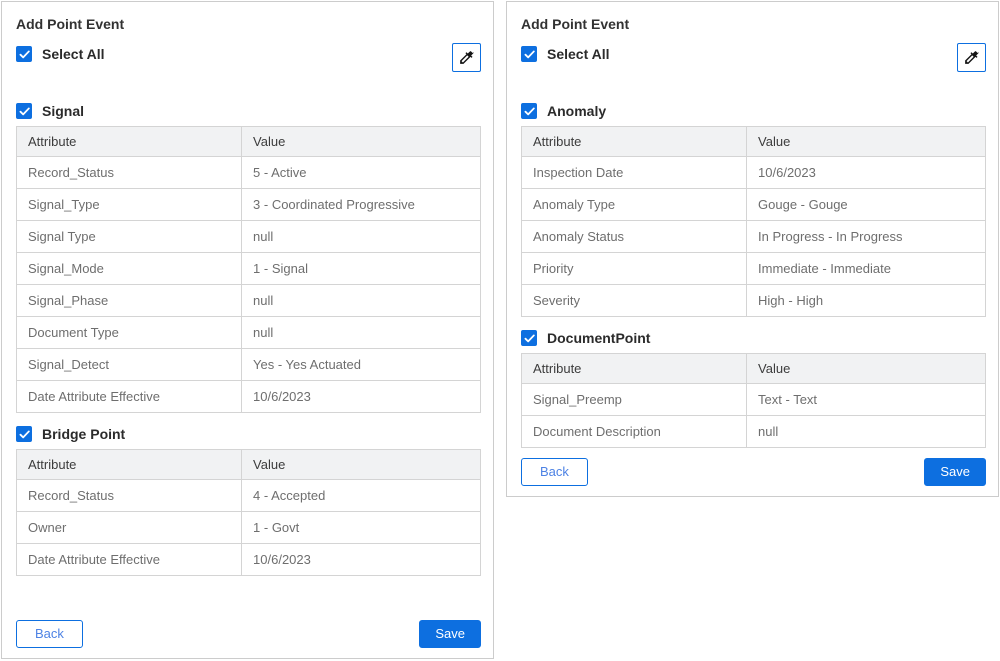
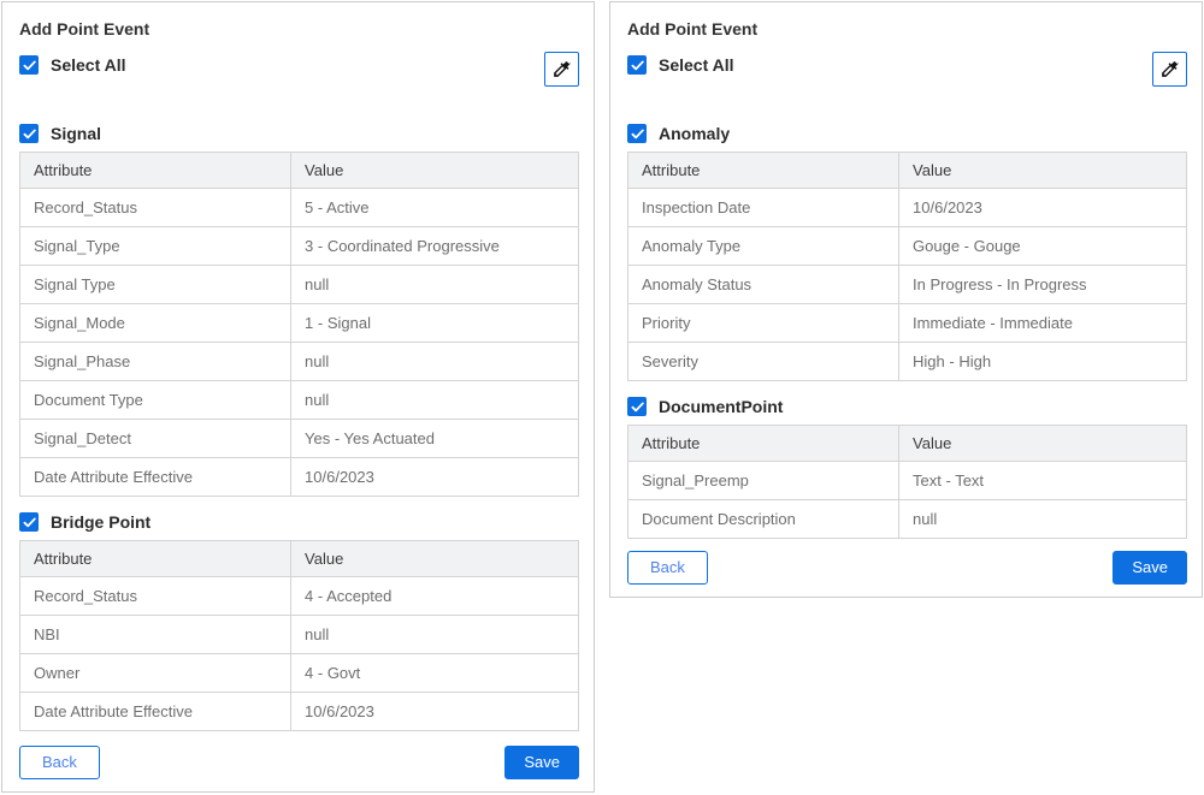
  Add Point Event
  Select All
  Signal
  Attribute	Value
  Record_Status	5 - Active
  Signal_Type	3 - Coordinated Progressive
  Signal Type	null
  Signal_Mode	1 - Signal
  Signal_Phase	null
  Document Type	null
  Signal_Detect	Yes - Yes Actuated
  Date Attribute Effective	10/6/2023
  Bridge Point
  Attribute	Value
  Record_Status	4 - Accepted
+ NBI	null
- Owner	1 - Govt
+ Owner	4 - Govt
  Date Attribute Effective	10/6/2023
  Back
  Save
  Add Point Event
  Select All
  Anomaly
  Attribute	Value
  Inspection Date	10/6/2023
  Anomaly Type	Gouge - Gouge
  Anomaly Status	In Progress - In Progress
  Priority	Immediate - Immediate
  Severity	High - High
  DocumentPoint
  Attribute	Value
  Signal_Preemp	Text - Text
  Document Description	null
  Back
  Save
